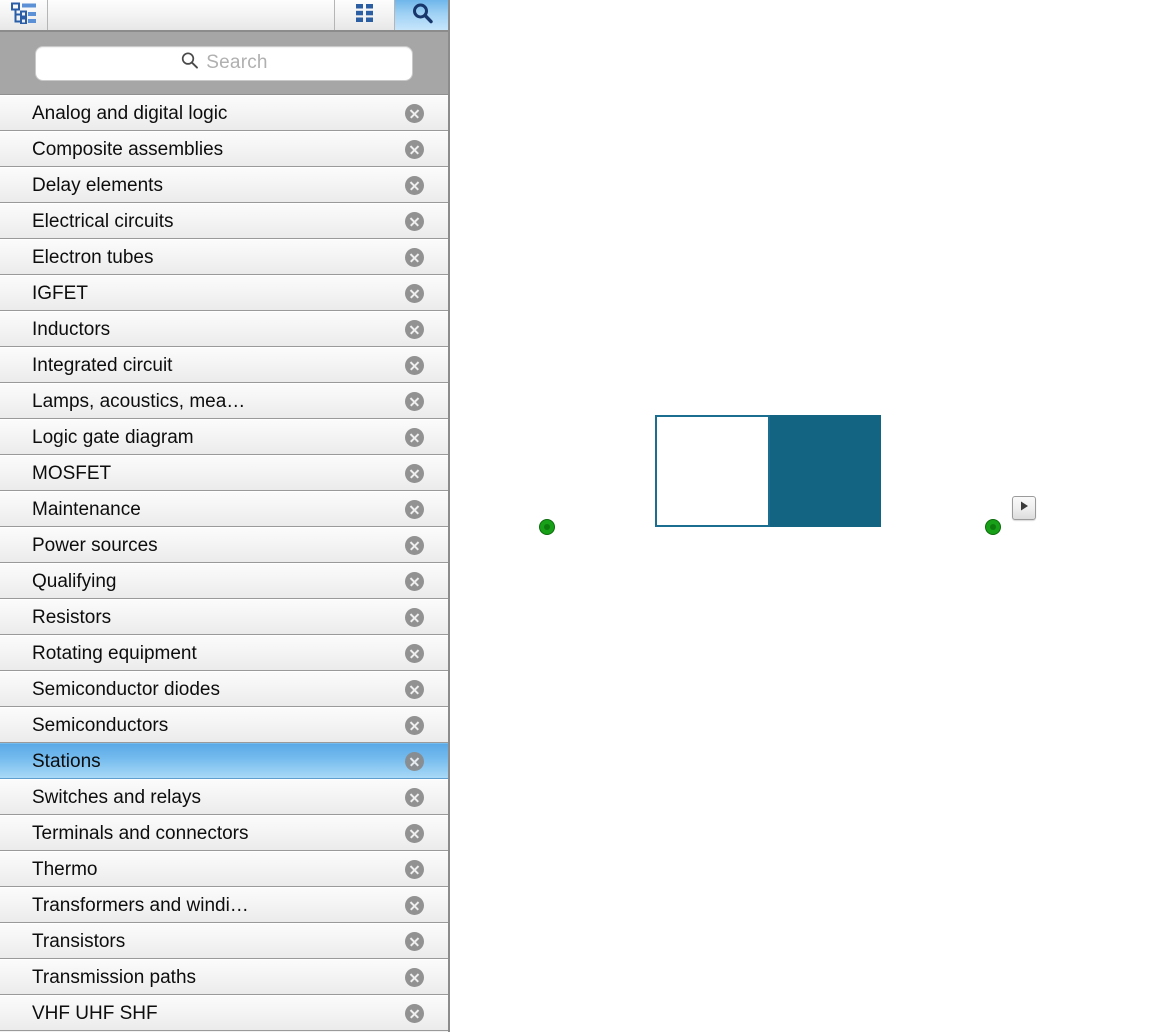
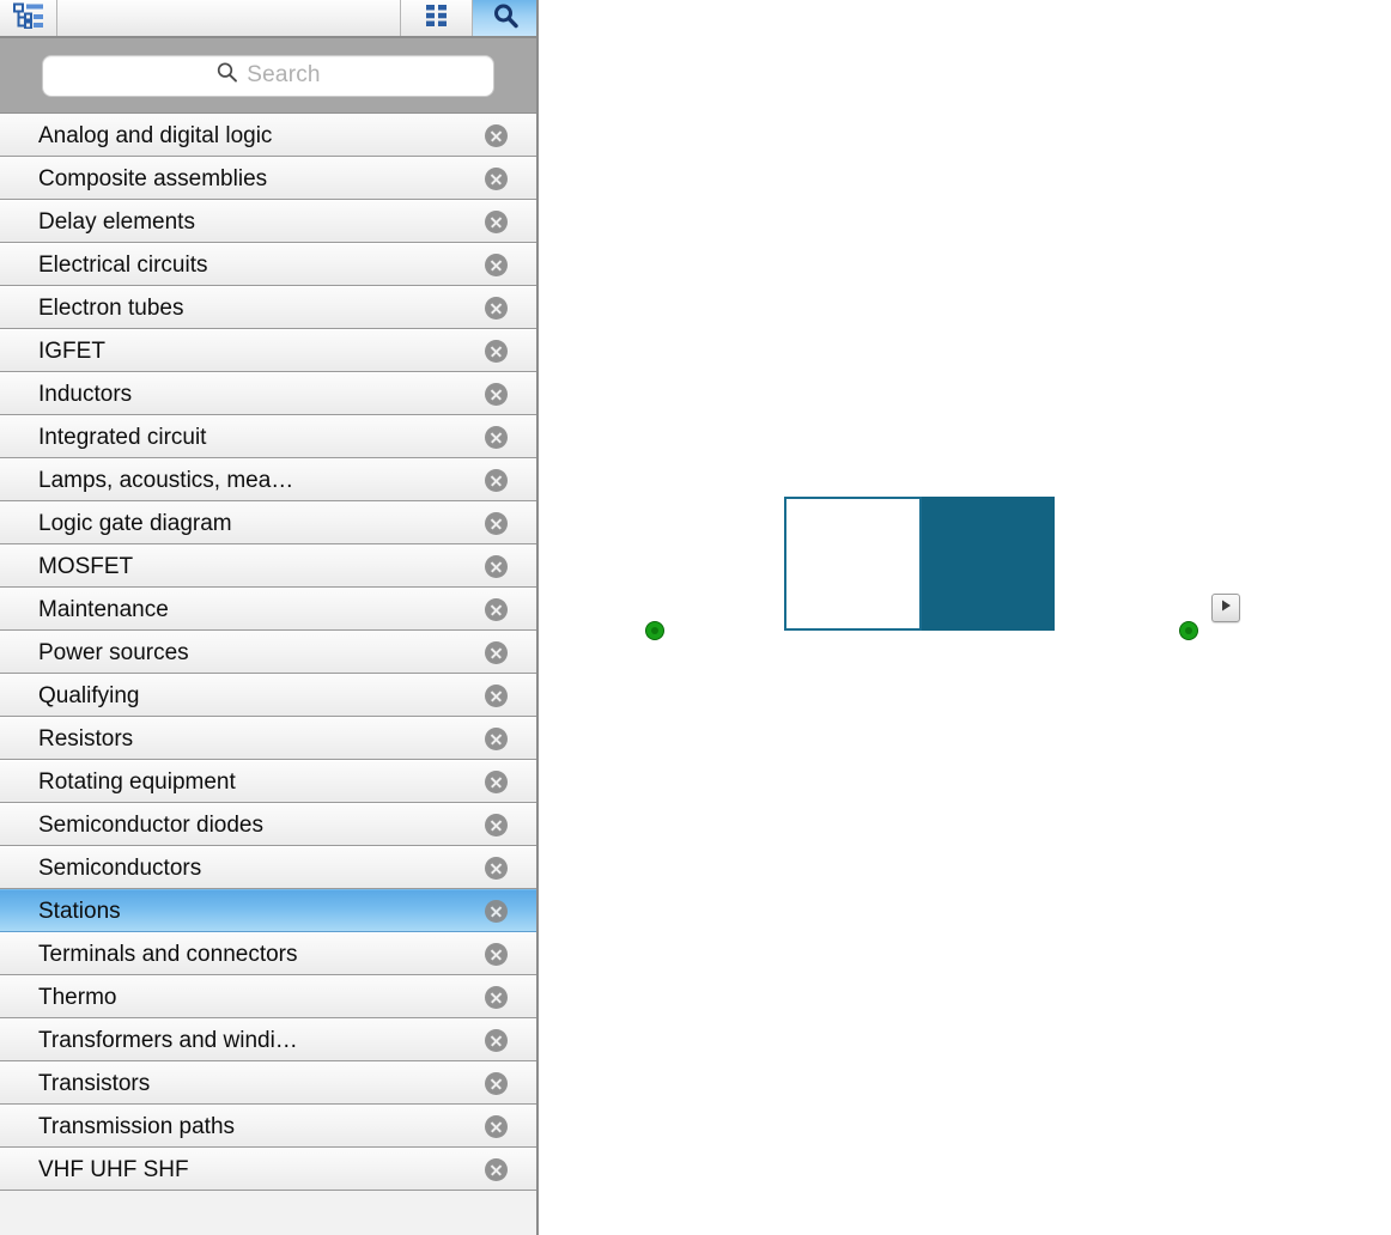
  Search
  Analog and digital logic
  Composite assemblies
  Delay elements
  Electrical circuits
  Electron tubes
  IGFET
  Inductors
  Integrated circuit
  Lamps, acoustics, mea…
  Logic gate diagram
  MOSFET
  Maintenance
  Power sources
  Qualifying
  Resistors
  Rotating equipment
  Semiconductor diodes
  Semiconductors
  Stations
- Switches and relays
  Terminals and connectors
  Thermo
  Transformers and windi…
  Transistors
  Transmission paths
  VHF UHF SHF
